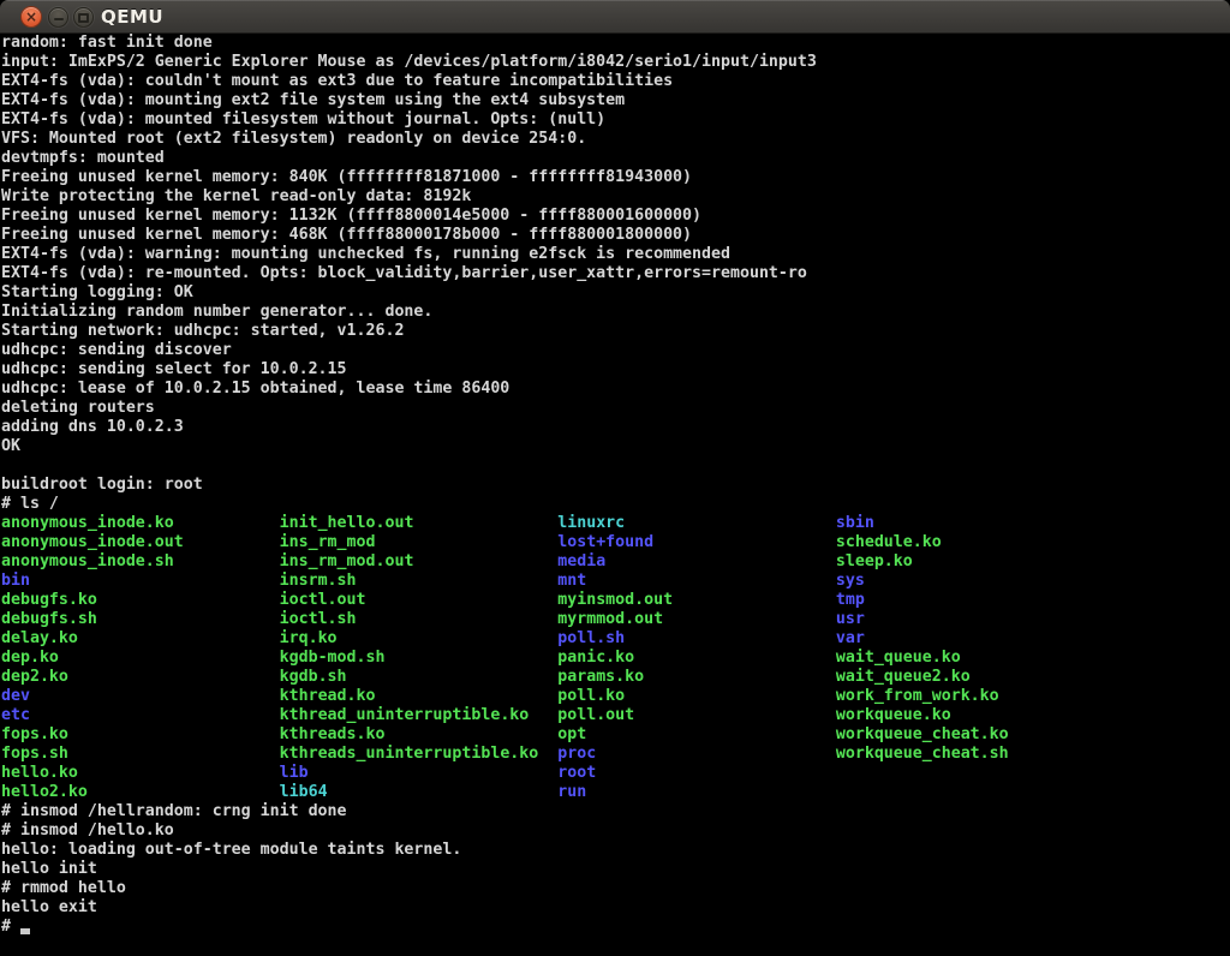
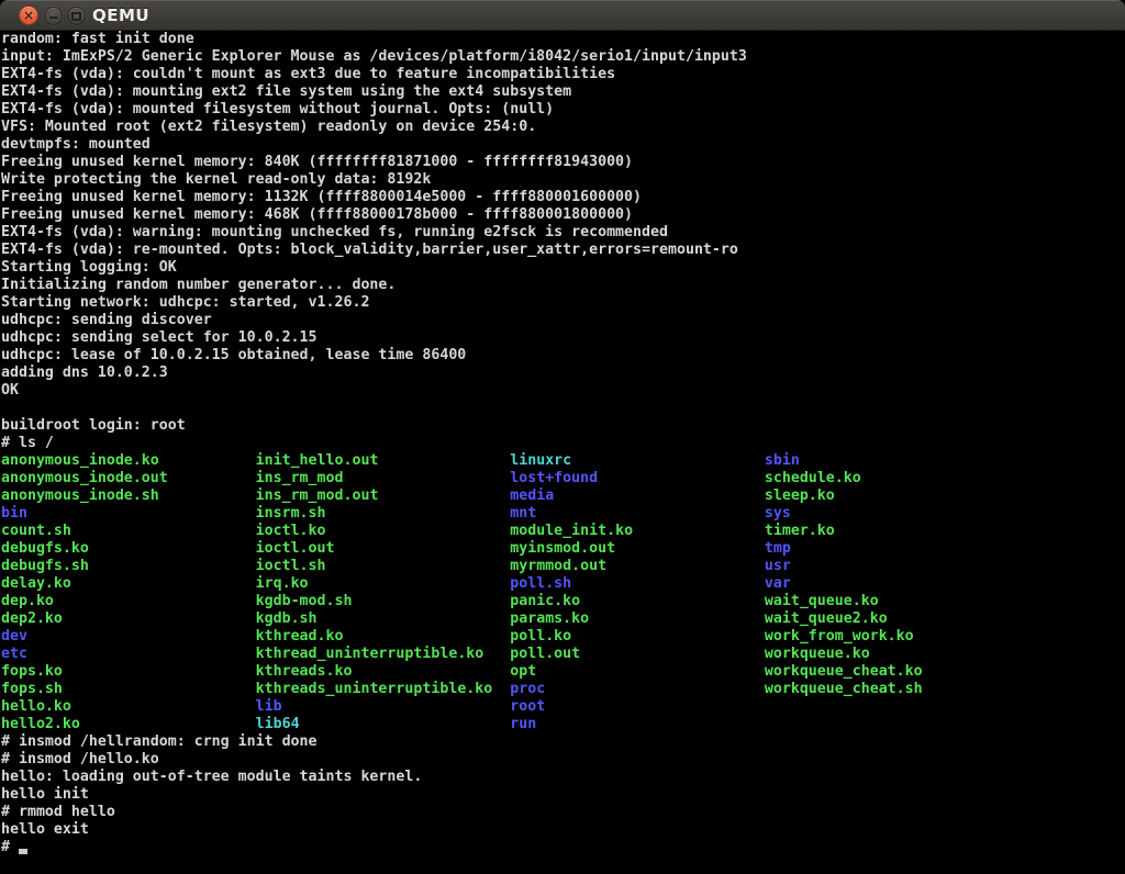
  ×
  QEMU
  random: fast init done
  input: ImExPS/2 Generic Explorer Mouse as /devices/platform/i8042/serio1/input/input3
  EXT4-fs (vda): couldn't mount as ext3 due to feature incompatibilities
  EXT4-fs (vda): mounting ext2 file system using the ext4 subsystem
  EXT4-fs (vda): mounted filesystem without journal. Opts: (null)
  VFS: Mounted root (ext2 filesystem) readonly on device 254:0.
  devtmpfs: mounted
  Freeing unused kernel memory: 840K (ffffffff81871000 - ffffffff81943000)
  Write protecting the kernel read-only data: 8192k
  Freeing unused kernel memory: 1132K (ffff8800014e5000 - ffff880001600000)
  Freeing unused kernel memory: 468K (ffff88000178b000 - ffff880001800000)
  EXT4-fs (vda): warning: mounting unchecked fs, running e2fsck is recommended
  EXT4-fs (vda): re-mounted. Opts: block_validity,barrier,user_xattr,errors=remount-ro
  Starting logging: OK
  Initializing random number generator... done.
  Starting network: udhcpc: started, v1.26.2
  udhcpc: sending discover
  udhcpc: sending select for 10.0.2.15
  udhcpc: lease of 10.0.2.15 obtained, lease time 86400
- deleting routers
  adding dns 10.0.2.3
  OK
  buildroot login: root
  # ls /
  anonymous_inode.ko init_hello.out linuxrc sbin
  anonymous_inode.out ins_rm_mod lost+found schedule.ko
  anonymous_inode.sh ins_rm_mod.out media sleep.ko
  bin insrm.sh mnt sys
+ count.sh ioctl.ko module_init.ko timer.ko
  debugfs.ko ioctl.out myinsmod.out tmp
  debugfs.sh ioctl.sh myrmmod.out usr
  delay.ko irq.ko poll.sh var
  dep.ko kgdb-mod.sh panic.ko wait_queue.ko
  dep2.ko kgdb.sh params.ko wait_queue2.ko
  dev kthread.ko poll.ko work_from_work.ko
  etc kthread_uninterruptible.ko poll.out workqueue.ko
  fops.ko kthreads.ko opt workqueue_cheat.ko
  fops.sh kthreads_uninterruptible.ko proc workqueue_cheat.sh
  hello.ko lib root
  hello2.ko lib64 run
  # insmod /hellrandom: crng init done
  # insmod /hello.ko
  hello: loading out-of-tree module taints kernel.
  hello init
  # rmmod hello
  hello exit
  #
